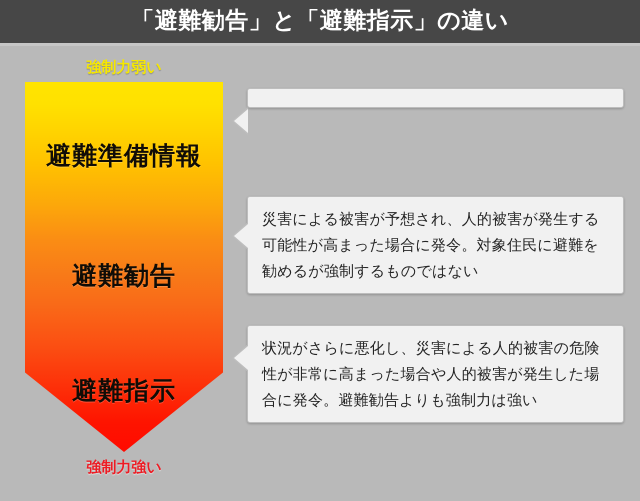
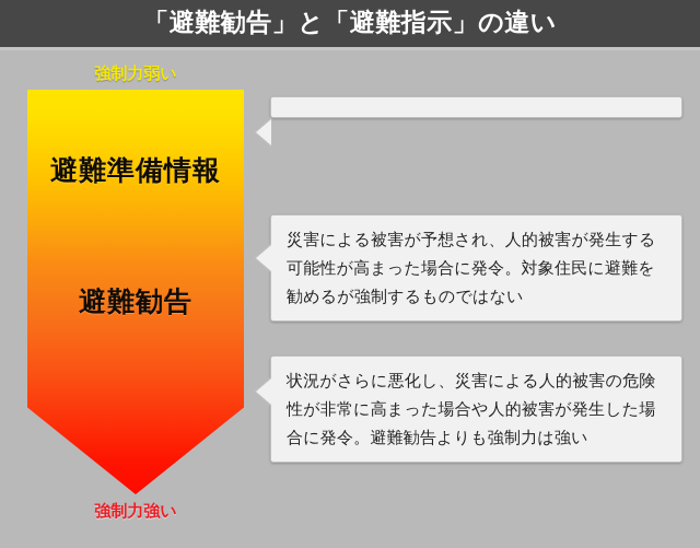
  「避難勧告」と「避難指示」の違い
  強制力弱い
  避難準備情報
  避難勧告
- 避難指示
  強制力強い
  災害による被害が予想され、人的被害が発生する可能性が高まった場合に発令。対象住民に避難を勧めるが強制するものではない
  状況がさらに悪化し、災害による人的被害の危険性が非常に高まった場合や人的被害が発生した場合に発令。避難勧告よりも強制力は強い
